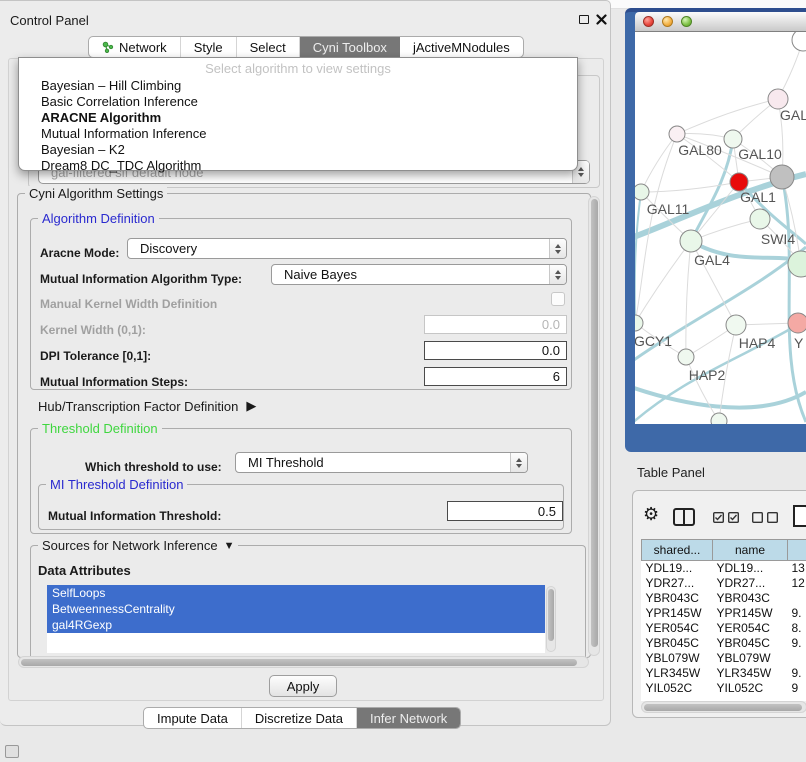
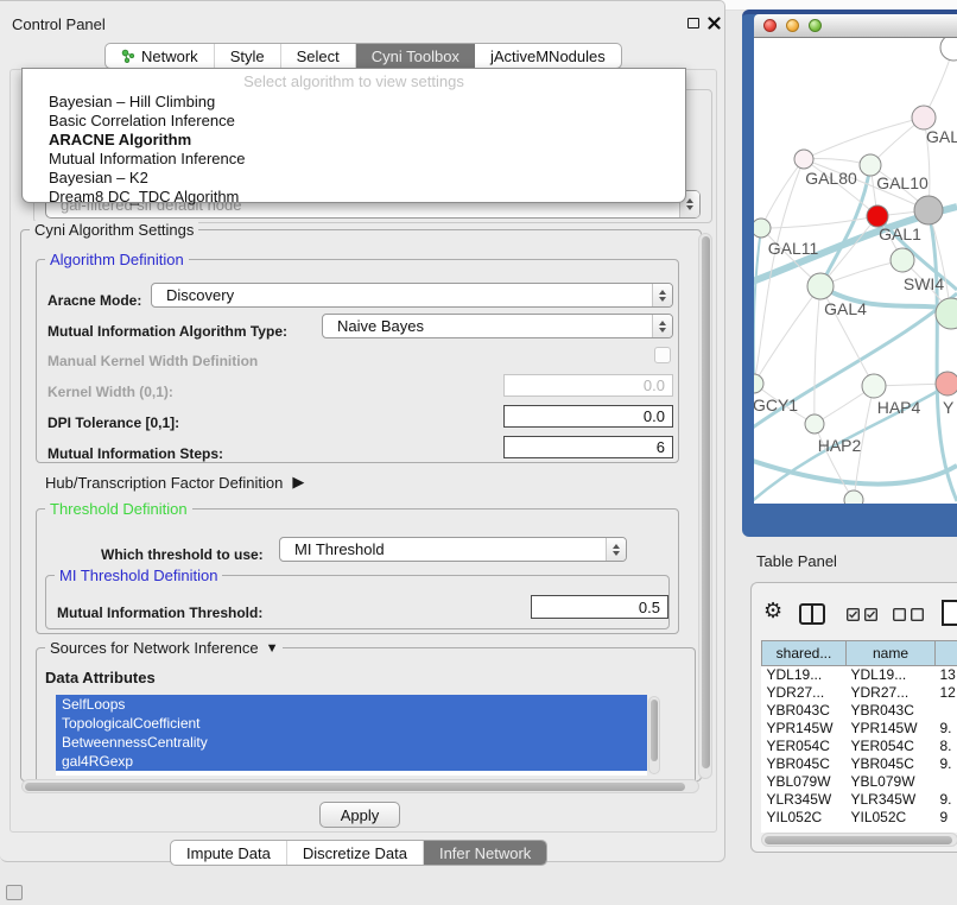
  Control Panel
  Network
  Style
  Select
  Cyni Toolbox
  jActiveMNodules
  gal-filtered sif default node
  Select algorithm to view settings
  Bayesian – Hill Climbing
  Basic Correlation Inference
  ARACNE Algorithm
  Mutual Information Inference
  Bayesian – K2
  Dream8 DC_TDC Algorithm
  Cyni Algorithm Settings
  Algorithm Definition
  Aracne Mode:
  Discovery
  Mutual Information Algorithm Type:
  Naive Bayes
  Manual Kernel Width Definition
  Kernel Width (0,1):
  0.0
  DPI Tolerance [0,1]:
  0.0
  Mutual Information Steps:
  6
  Hub/Transcription Factor Definition
  ▶
  Threshold Definition
  Which threshold to use:
  MI Threshold
  MI Threshold Definition
  Mutual Information Threshold:
  0.5
  Sources for Network Inference
  ▼
  Data Attributes
  SelfLoops
+ TopologicalCoefficient
  BetweennessCentrality
  gal4RGexp
  Apply
  Impute Data
  Discretize Data
  Infer Network
  GAL
  GAL80
  GAL10
  GAL1
  GAL11
  SWI4
  GAL4
  GCY1
  HAP4
  Y
  HAP2
  Table Panel
  ⚙
  shared...	name
  YDL19...	YDL19...	13
  YDR27...	YDR27...	12
  YBR043C	YBR043C
  YPR145W	YPR145W	9.
  YER054C	YER054C	8.
  YBR045C	YBR045C	9.
  YBL079W	YBL079W
  YLR345W	YLR345W	9.
  YIL052C	YIL052C	9
